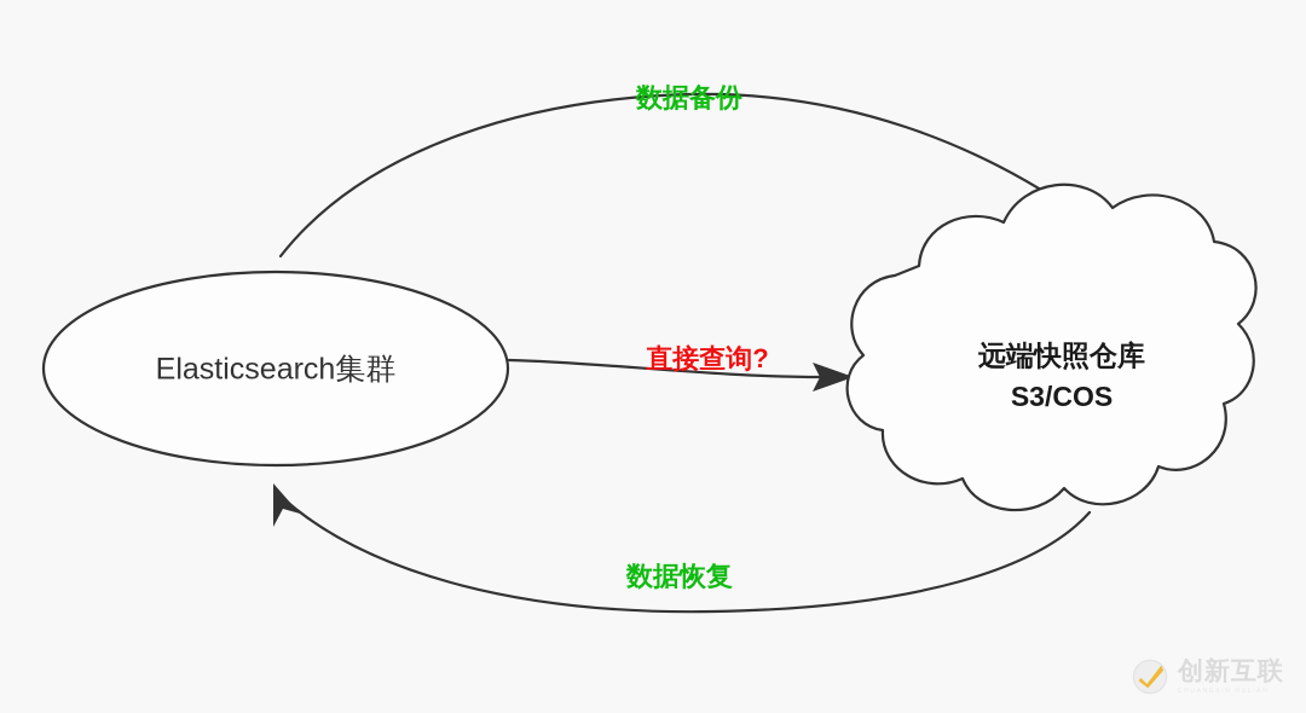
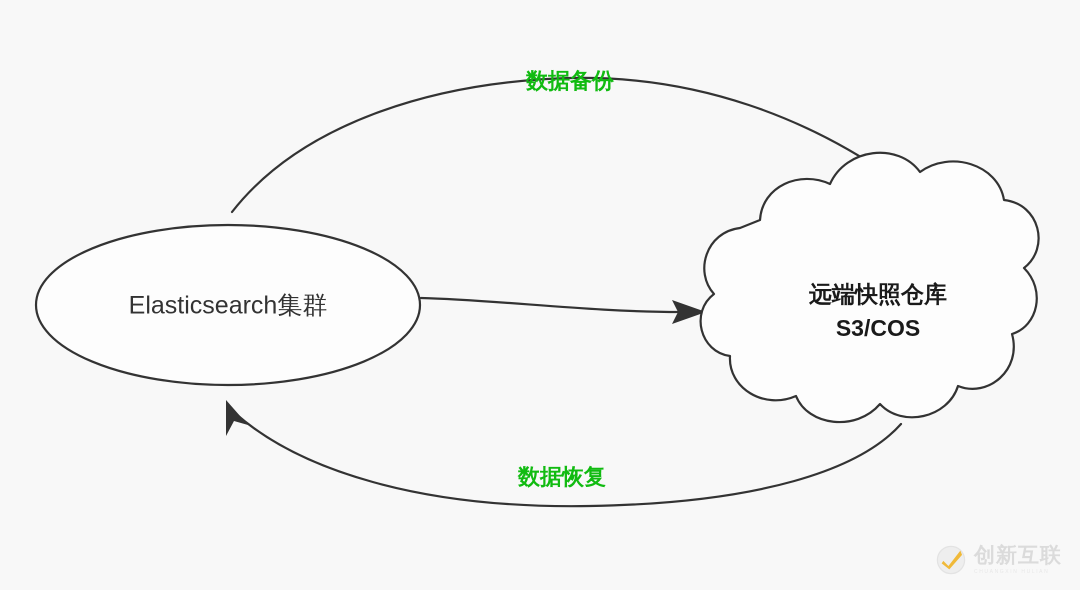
  Elasticsearch集群
  远端快照仓库
  S3/COS
  数据备份
- 直接查询?
  数据恢复
  创新互联
